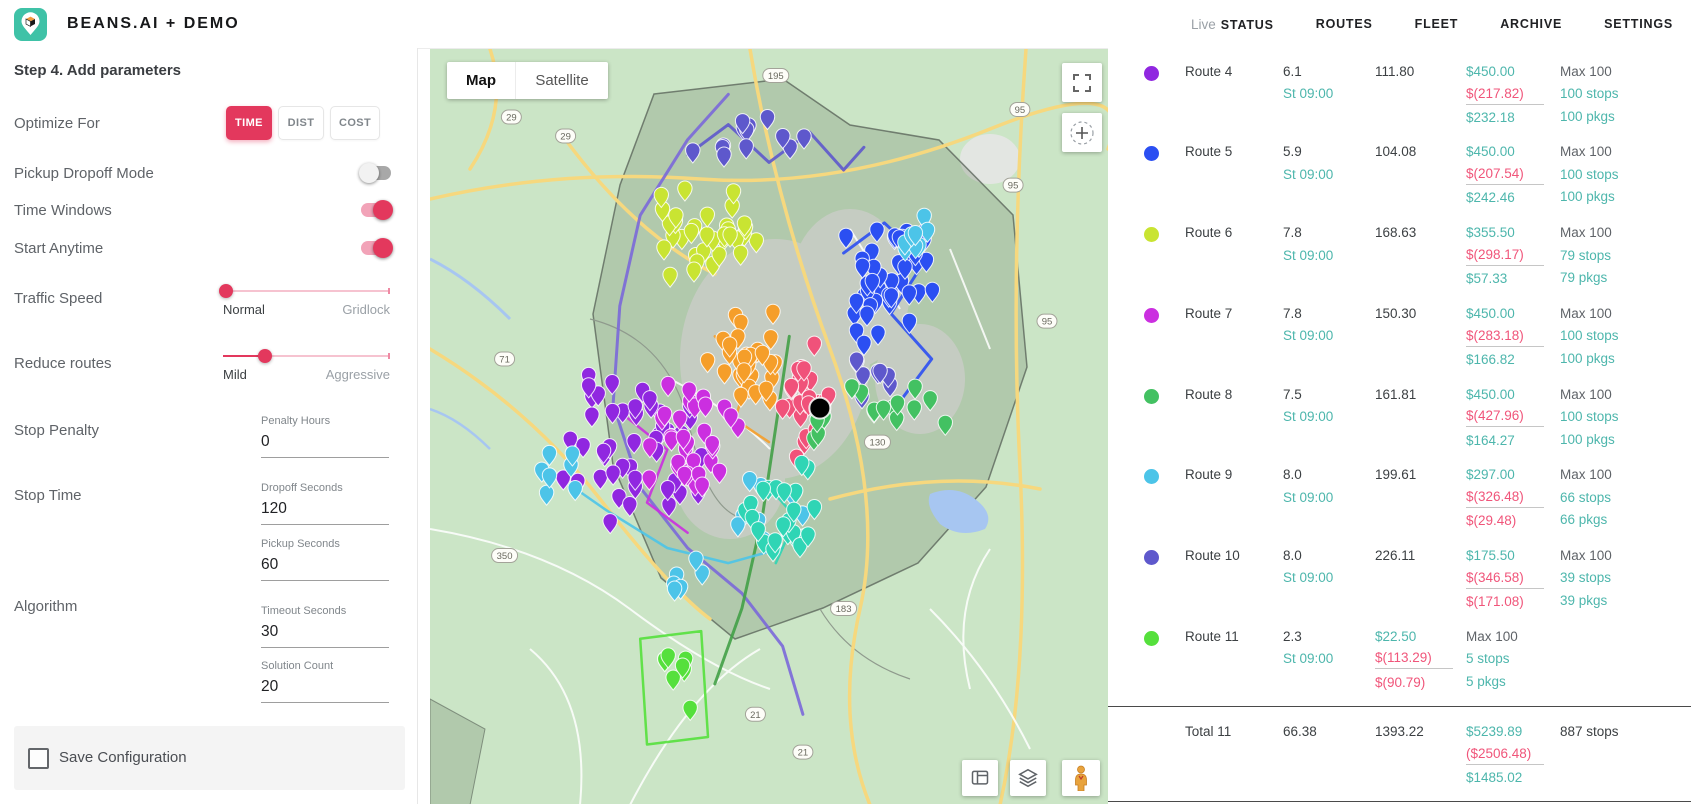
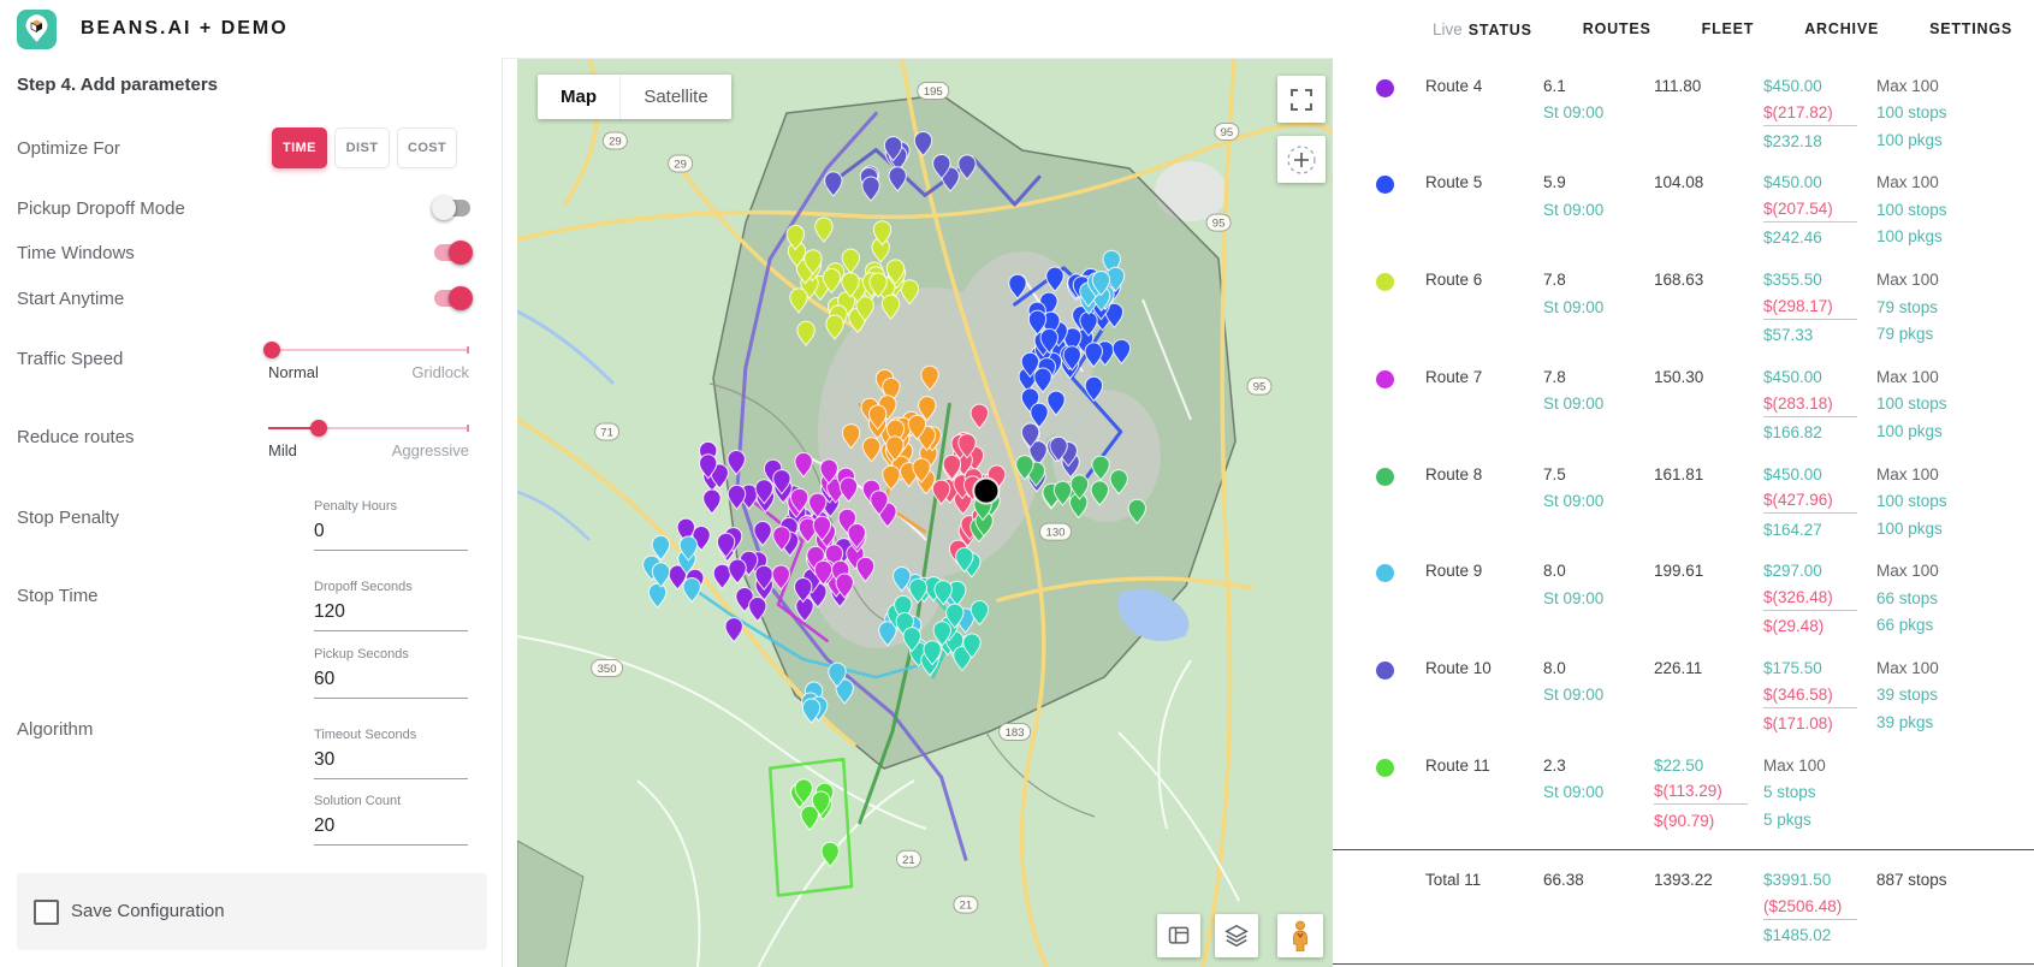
  BEANS.AI + DEMO
  Live STATUS
  ROUTES
  FLEET
  ARCHIVE
  SETTINGS
  Step 4. Add parameters
  Optimize For
  TIME
  DIST
  COST
  Pickup Dropoff Mode
  Time Windows
  Start Anytime
  Traffic Speed
  Normal
  Gridlock
  Reduce routes
  Mild
  Aggressive
  Stop Penalty
  Penalty Hours
  0
  Stop Time
  Dropoff Seconds
  120
  Pickup Seconds
  60
  Algorithm
  Timeout Seconds
  30
  Solution Count
  20
  Save Configuration
  29
  29
  195
  95
  95
  95
  71
  350
  130
  183
  21
  21
  Map
  Satellite
  Route 4
  6.1
  St 09:00
  111.80
  $450.00
  $(217.82)
  $232.18
  Max 100
  100 stops
  100 pkgs
  Route 5
  5.9
  St 09:00
  104.08
  $450.00
  $(207.54)
  $242.46
  Max 100
  100 stops
  100 pkgs
  Route 6
  7.8
  St 09:00
  168.63
  $355.50
  $(298.17)
  $57.33
  Max 100
  79 stops
  79 pkgs
  Route 7
  7.8
  St 09:00
  150.30
  $450.00
  $(283.18)
  $166.82
  Max 100
  100 stops
  100 pkgs
  Route 8
  7.5
  St 09:00
  161.81
  $450.00
  $(427.96)
  $164.27
  Max 100
  100 stops
  100 pkgs
  Route 9
  8.0
  St 09:00
  199.61
  $297.00
  $(326.48)
  $(29.48)
  Max 100
  66 stops
  66 pkgs
  Route 10
  8.0
  St 09:00
  226.11
  $175.50
  $(346.58)
  $(171.08)
  Max 100
  39 stops
  39 pkgs
  Route 11
  2.3
  St 09:00
  $22.50
  $(113.29)
  $(90.79)
  Max 100
  5 stops
  5 pkgs
  Total 11
  66.38
  1393.22
- $5239.89
+ $3991.50
  ($2506.48)
  $1485.02
  887 stops
